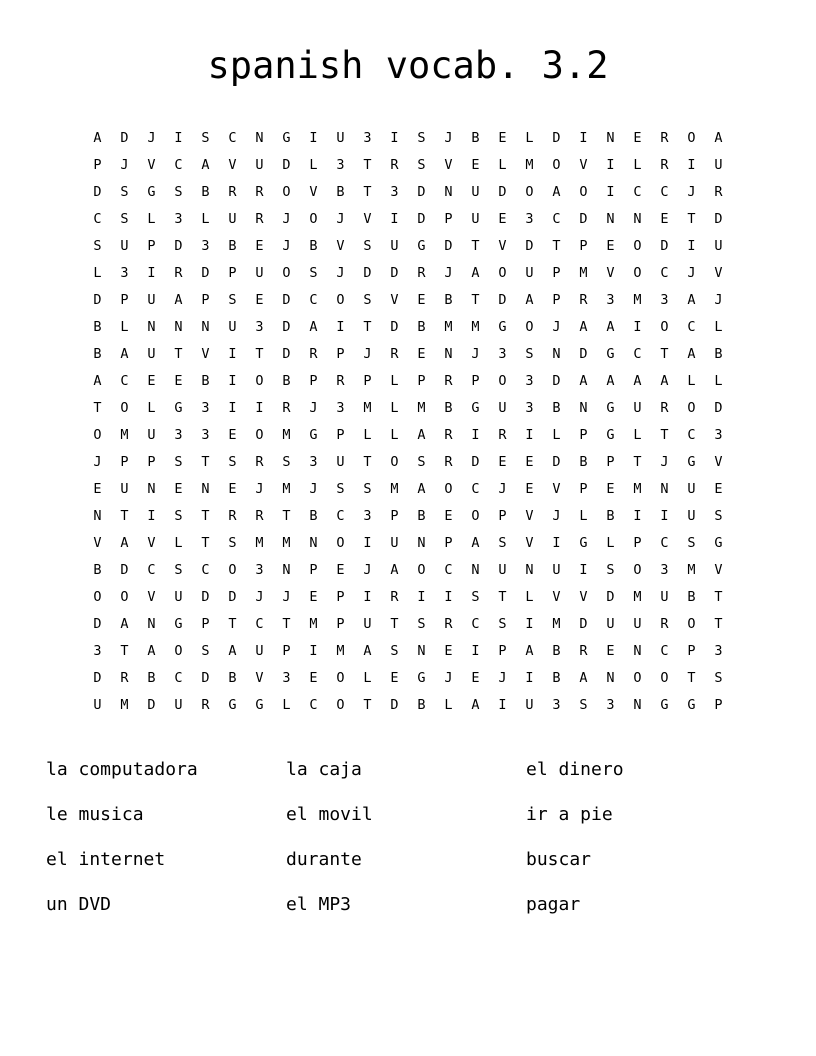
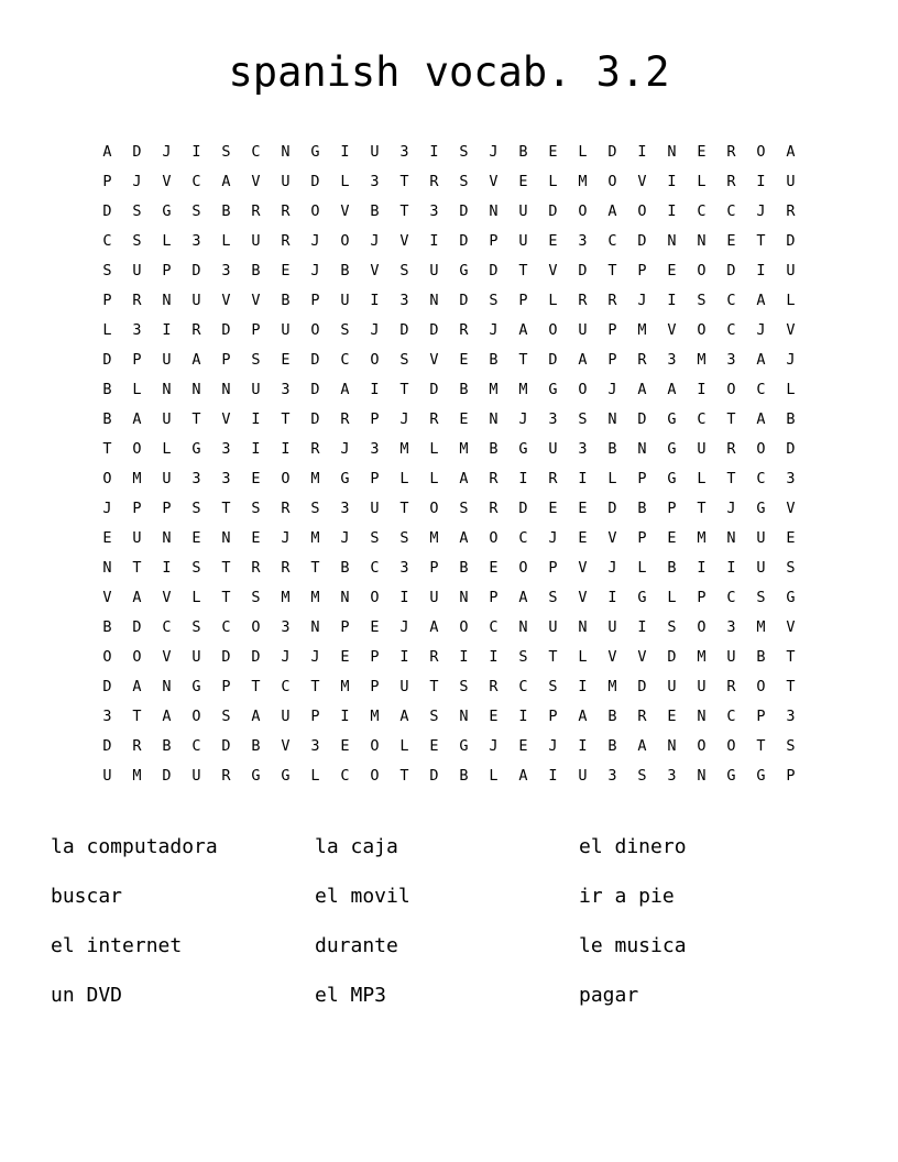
  spanish vocab. 3.2
  A	D	J	I	S	C	N	G	I	U	3	I	S	J	B	E	L	D	I	N	E	R	O	A
  P	J	V	C	A	V	U	D	L	3	T	R	S	V	E	L	M	O	V	I	L	R	I	U
  D	S	G	S	B	R	R	O	V	B	T	3	D	N	U	D	O	A	O	I	C	C	J	R
  C	S	L	3	L	U	R	J	O	J	V	I	D	P	U	E	3	C	D	N	N	E	T	D
  S	U	P	D	3	B	E	J	B	V	S	U	G	D	T	V	D	T	P	E	O	D	I	U
+ P	R	N	U	V	V	B	P	U	I	3	N	D	S	P	L	R	R	J	I	S	C	A	L
  L	3	I	R	D	P	U	O	S	J	D	D	R	J	A	O	U	P	M	V	O	C	J	V
  D	P	U	A	P	S	E	D	C	O	S	V	E	B	T	D	A	P	R	3	M	3	A	J
  B	L	N	N	N	U	3	D	A	I	T	D	B	M	M	G	O	J	A	A	I	O	C	L
  B	A	U	T	V	I	T	D	R	P	J	R	E	N	J	3	S	N	D	G	C	T	A	B
- A	C	E	E	B	I	O	B	P	R	P	L	P	R	P	O	3	D	A	A	A	A	L	L
  T	O	L	G	3	I	I	R	J	3	M	L	M	B	G	U	3	B	N	G	U	R	O	D
  O	M	U	3	3	E	O	M	G	P	L	L	A	R	I	R	I	L	P	G	L	T	C	3
  J	P	P	S	T	S	R	S	3	U	T	O	S	R	D	E	E	D	B	P	T	J	G	V
  E	U	N	E	N	E	J	M	J	S	S	M	A	O	C	J	E	V	P	E	M	N	U	E
  N	T	I	S	T	R	R	T	B	C	3	P	B	E	O	P	V	J	L	B	I	I	U	S
  V	A	V	L	T	S	M	M	N	O	I	U	N	P	A	S	V	I	G	L	P	C	S	G
  B	D	C	S	C	O	3	N	P	E	J	A	O	C	N	U	N	U	I	S	O	3	M	V
  O	O	V	U	D	D	J	J	E	P	I	R	I	I	S	T	L	V	V	D	M	U	B	T
  D	A	N	G	P	T	C	T	M	P	U	T	S	R	C	S	I	M	D	U	U	R	O	T
  3	T	A	O	S	A	U	P	I	M	A	S	N	E	I	P	A	B	R	E	N	C	P	3
  D	R	B	C	D	B	V	3	E	O	L	E	G	J	E	J	I	B	A	N	O	O	T	S
  U	M	D	U	R	G	G	L	C	O	T	D	B	L	A	I	U	3	S	3	N	G	G	P
  la computadora
  la caja
  el dinero
- le musica
+ buscar
  el movil
  ir a pie
  el internet
  durante
- buscar
+ le musica
  un DVD
  el MP3
  pagar
